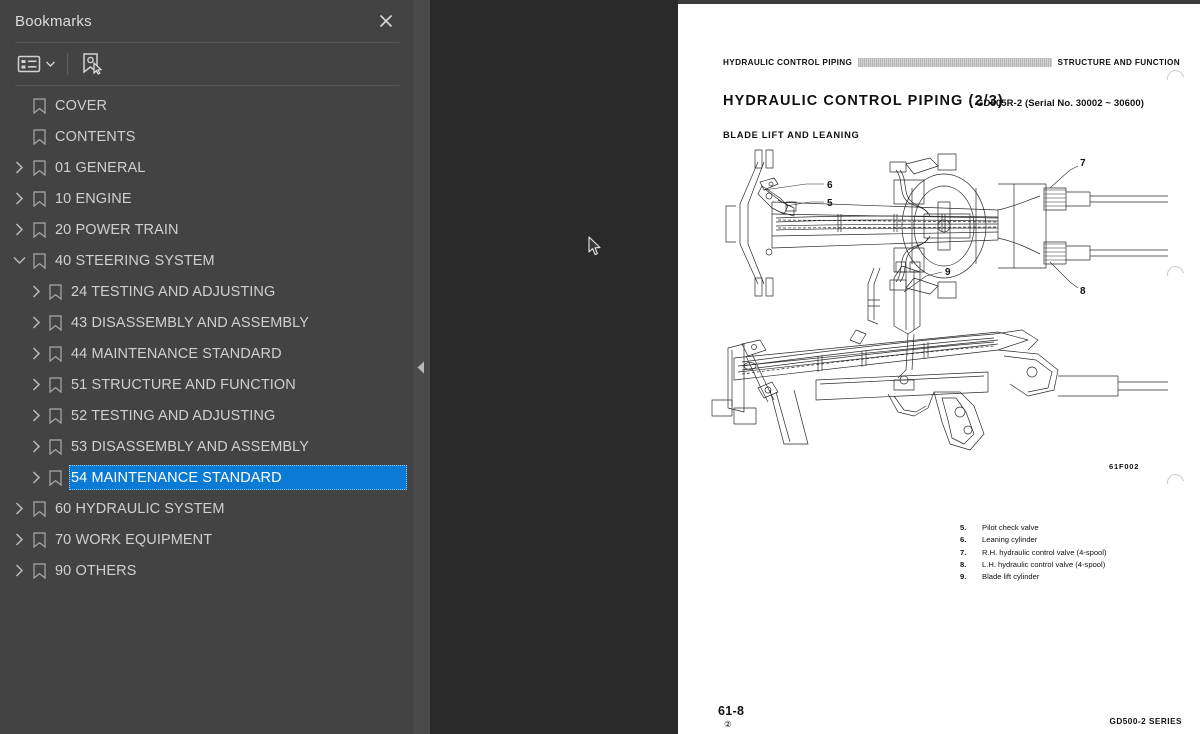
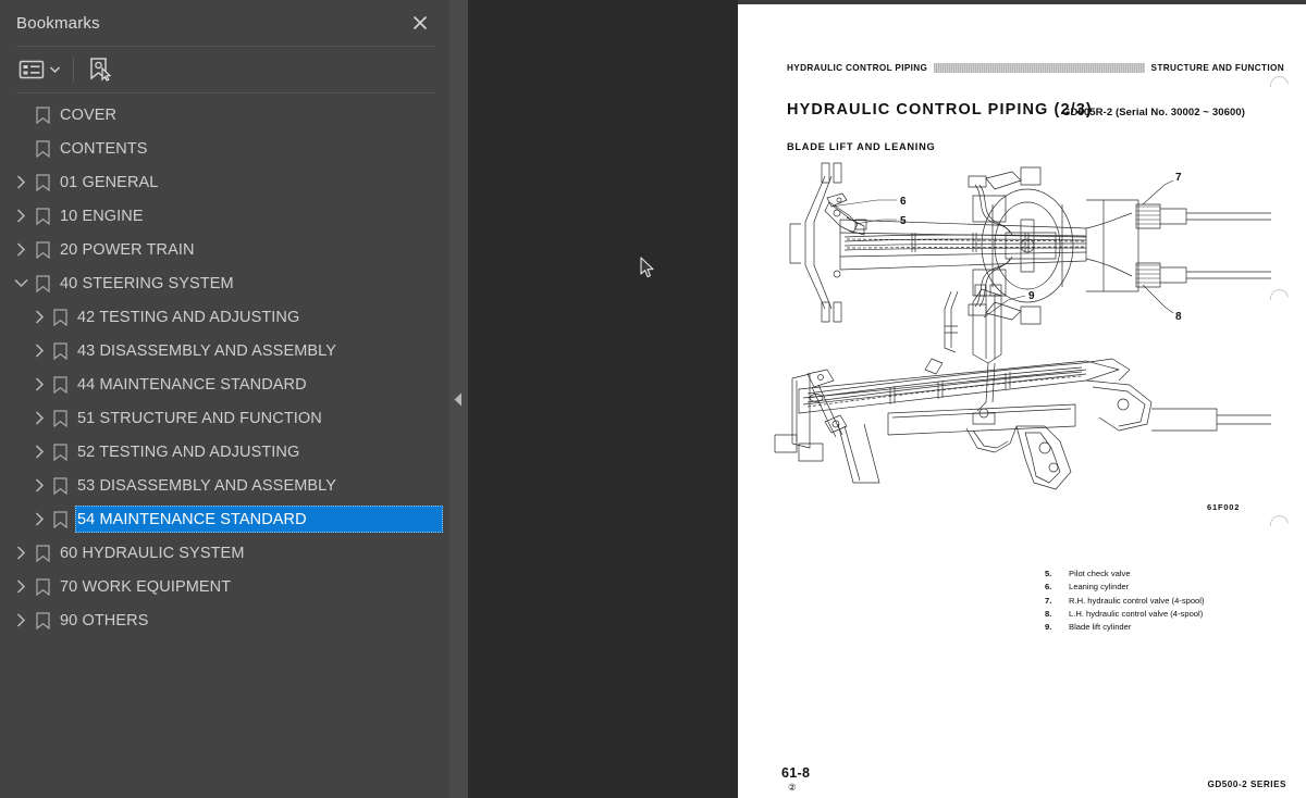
  Bookmarks
  COVER
  CONTENTS
  01 GENERAL
  10 ENGINE
  20 POWER TRAIN
  40 STEERING SYSTEM
- 24 TESTING AND ADJUSTING
+ 42 TESTING AND ADJUSTING
  43 DISASSEMBLY AND ASSEMBLY
  44 MAINTENANCE STANDARD
  51 STRUCTURE AND FUNCTION
  52 TESTING AND ADJUSTING
  53 DISASSEMBLY AND ASSEMBLY
  54 MAINTENANCE STANDARD
  60 HYDRAULIC SYSTEM
  70 WORK EQUIPMENT
  90 OTHERS
  HYDRAULIC CONTROL PIPING
  STRUCTURE AND FUNCTION
  HYDRAULIC CONTROL PIPING (2/3)
  GD505R-2 (Serial No. 30002 ~ 30600)
  BLADE LIFT AND LEANING
  6
  5
  7
  8
  9
  61F002
  5.
  Pilot check valve
  6.
  Leaning cylinder
  7.
  R.H. hydraulic control valve (4-spool)
  8.
  L.H. hydraulic control valve (4-spool)
  9.
  Blade lift cylinder
  61-8
  ②
  GD500-2 SERIES
